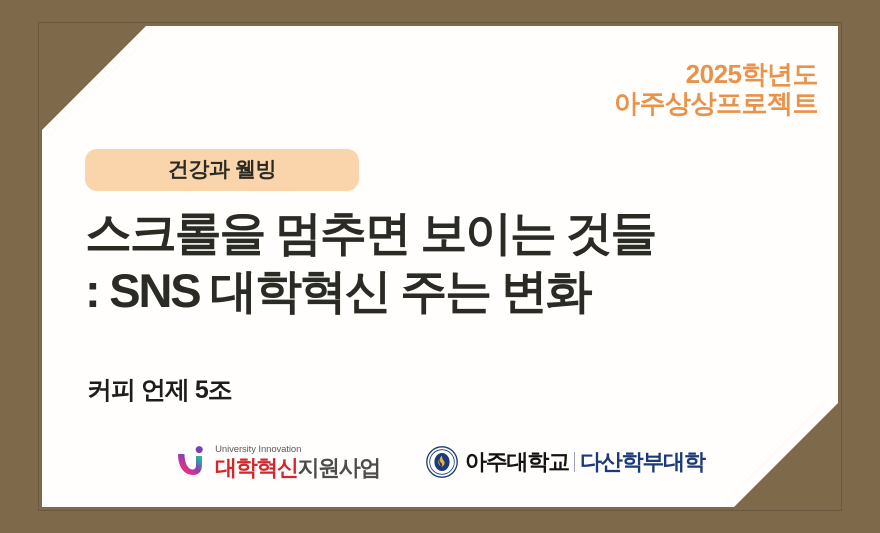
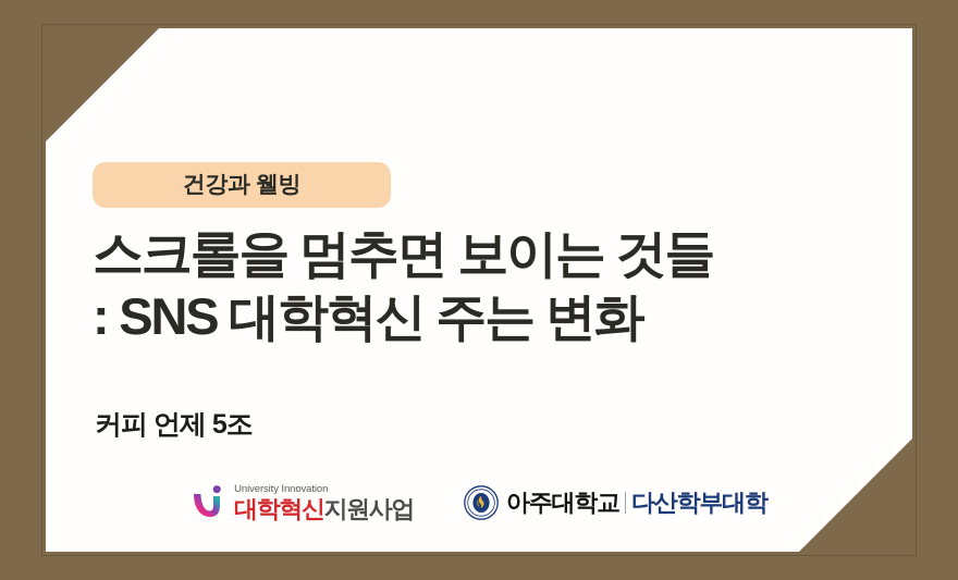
- 2025학년도
- 아주상상프로젝트
  건강과 웰빙
  스크롤을 멈추면 보이는 것들
  : SNS 대학혁신 주는 변화
  커피 언제 5조
  University Innovation
  대학혁신지원사업
  아주대학교
  다산학부대학
